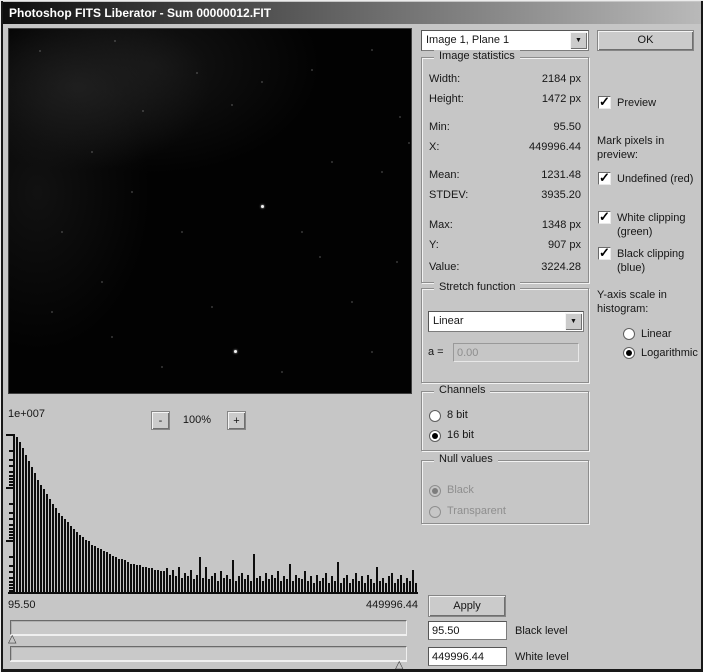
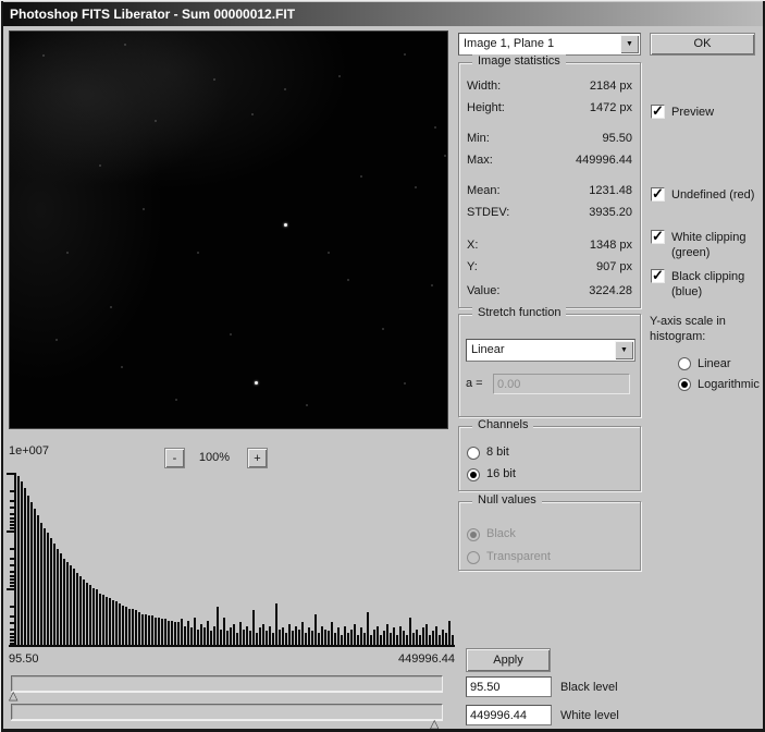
  Photoshop FITS Liberator - Sum 00000012.FIT
  1e+007
  -
  100%
  +
  95.50
  449996.44
  △
  △
  Apply
  95.50
  Black level
  449996.44
  White level
  Image 1, Plane 1
  OK
  ✓
  Preview
- Mark pixels in preview:
  ✓
  Undefined (red)
  ✓
  White clipping (green)
  ✓
  Black clipping (blue)
  Y-axis scale in histogram:
  Linear
  Logarithmic
  Image statistics
  Width:
  2184 px
  Height:
  1472 px
  Min:
  95.50
- X:
+ Max:
  449996.44
  Mean:
  1231.48
  STDEV:
  3935.20
- Max:
+ X:
  1348 px
  Y:
  907 px
  Value:
  3224.28
  Stretch function
  Linear
  a =
  0.00
  Channels
  8 bit
  16 bit
  Null values
  Black
  Transparent
